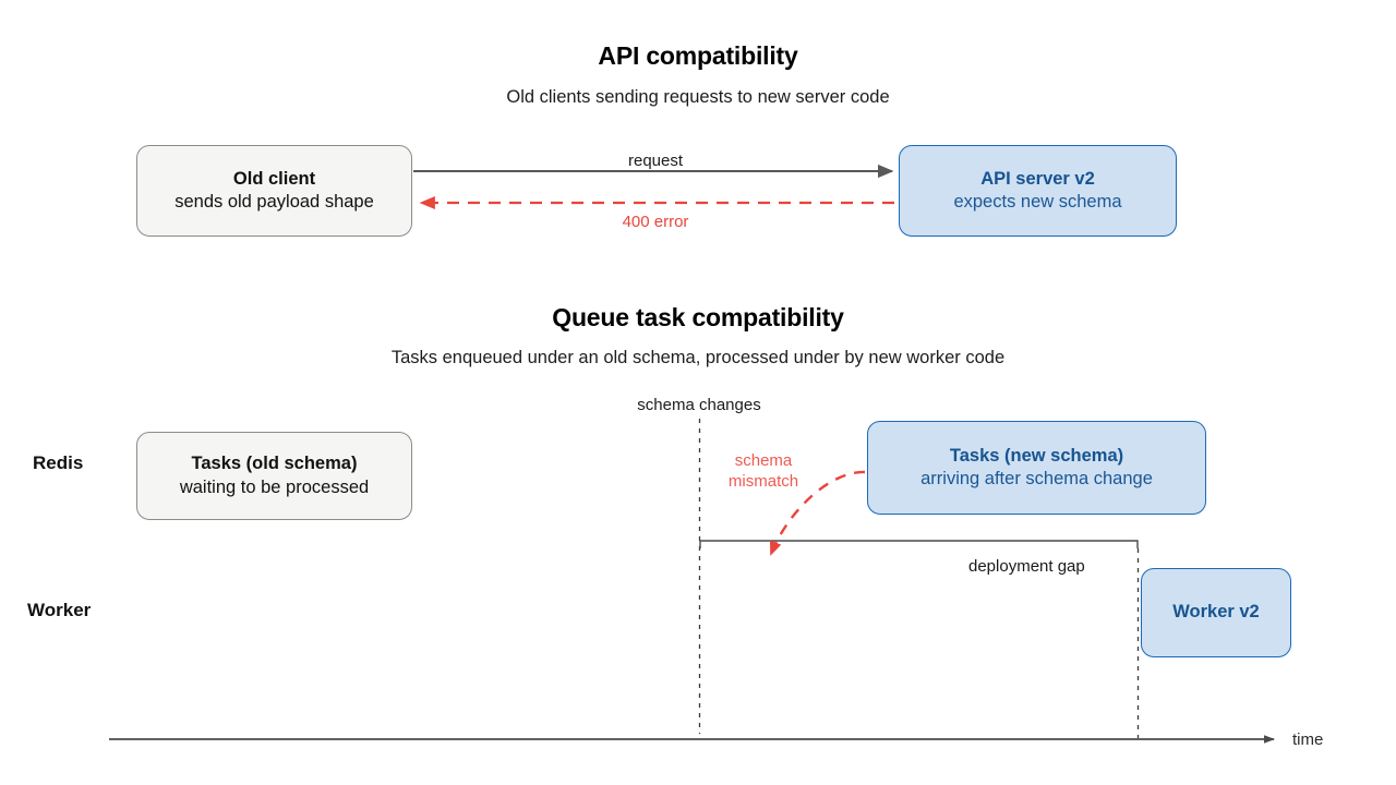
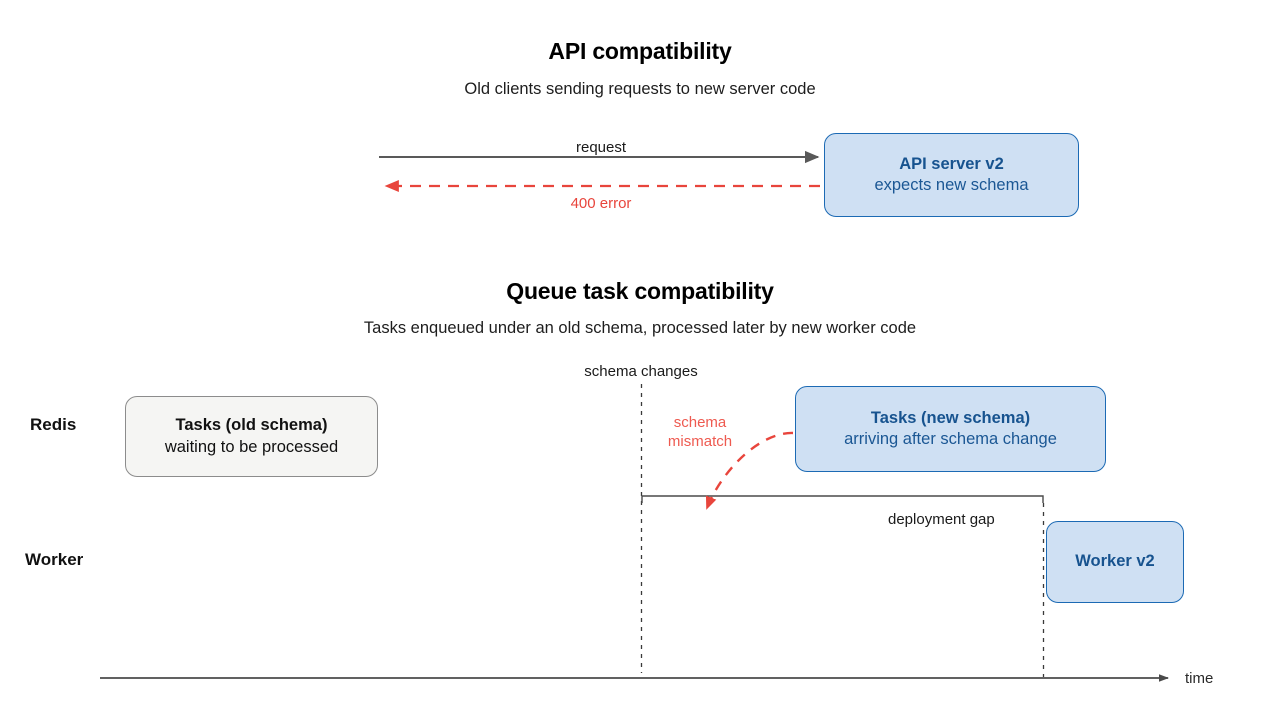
  API compatibility
  Old clients sending requests to new server code
- Old client
- sends old payload shape
  API server v2
  expects new schema
  request
  400 error
  Queue task compatibility
- Tasks enqueued under an old schema, processed under by new worker code
+ Tasks enqueued under an old schema, processed later by new worker code
  Redis
  Worker
  schema changes
  Tasks (old schema)
  waiting to be processed
  Tasks (new schema)
  arriving after schema change
  schema
  mismatch
  deployment gap
  Worker v2
  time
